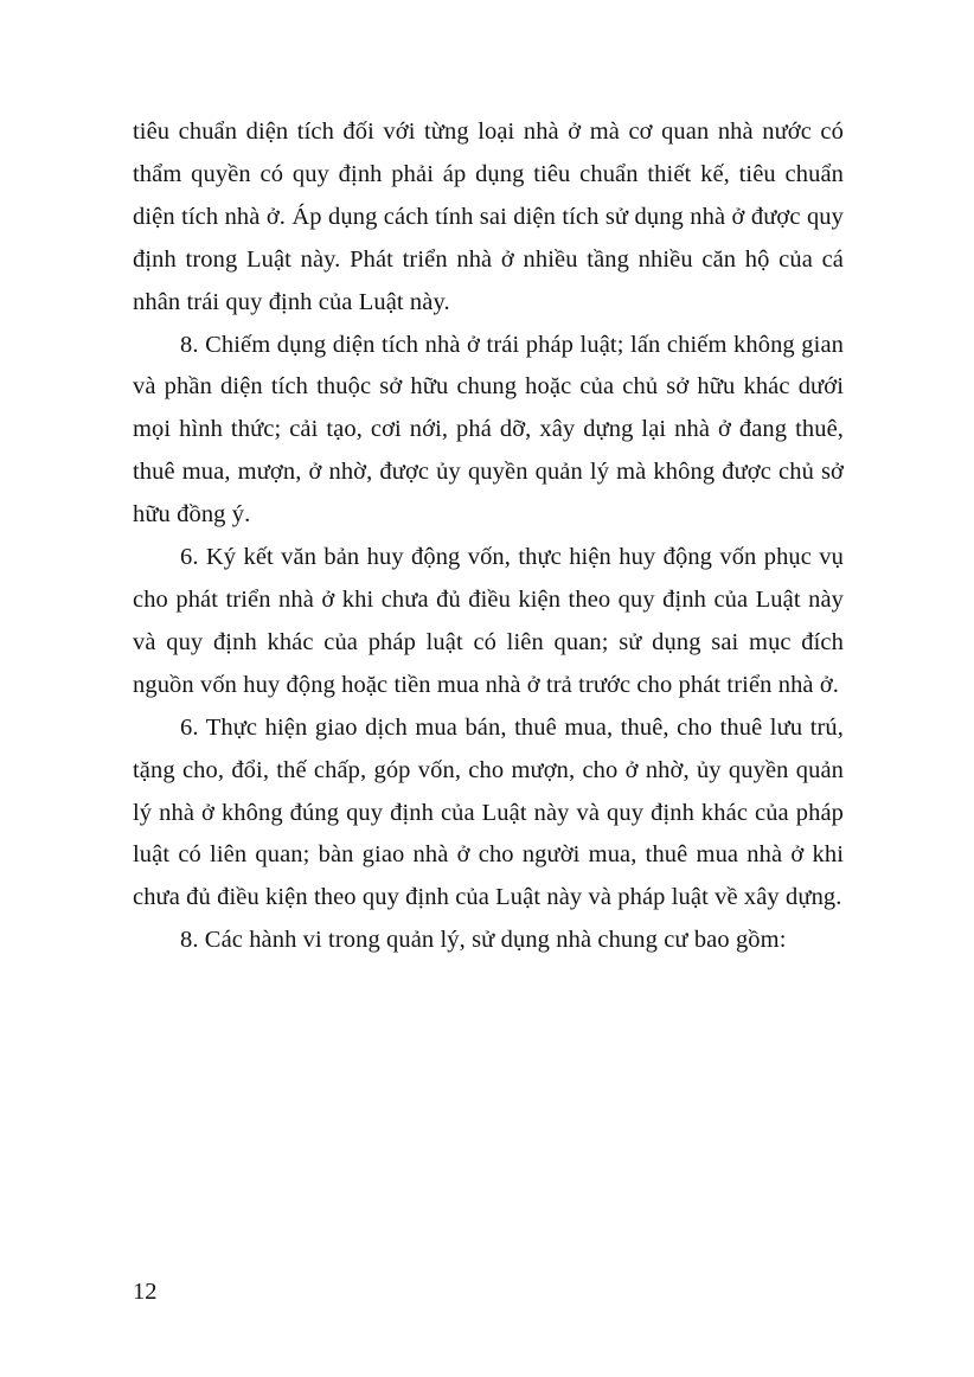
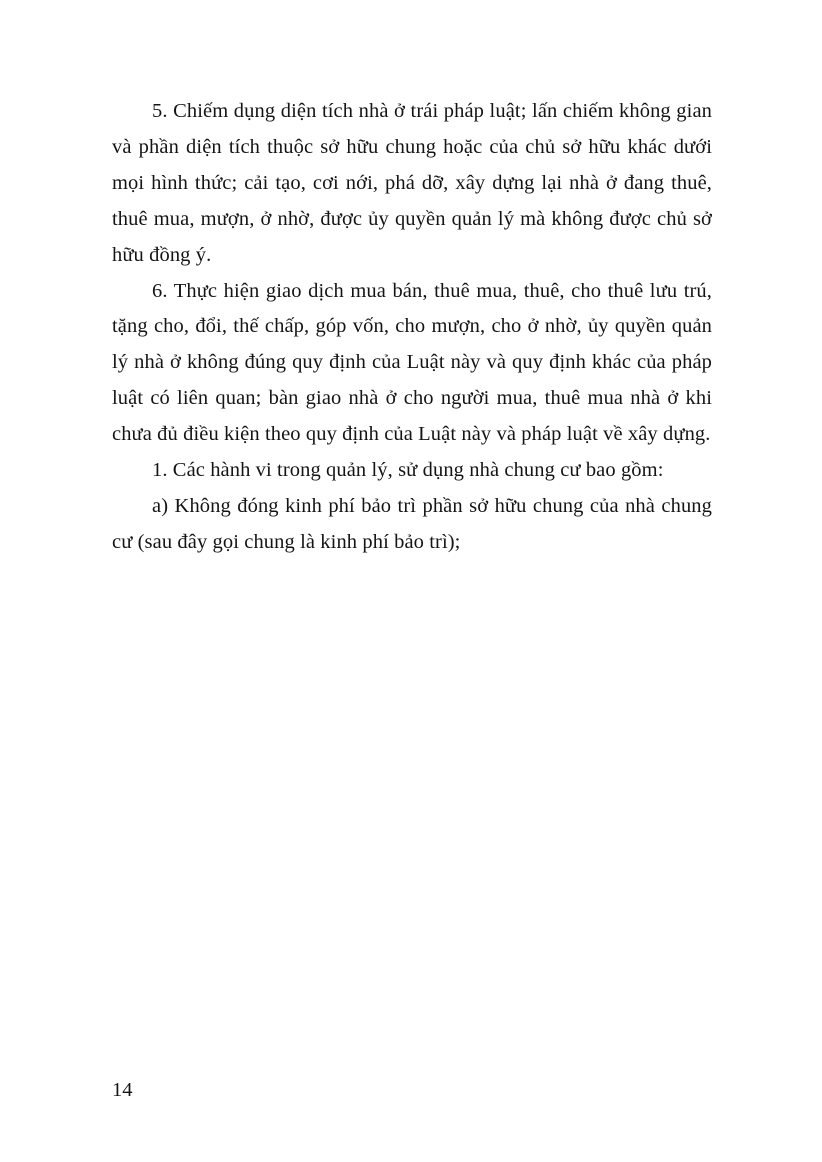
- tiêu chuẩn diện tích đối với từng loại nhà ở mà cơ quan nhà nước có thẩm quyền có quy định phải áp dụng tiêu chuẩn thiết kế, tiêu chuẩn diện tích nhà ở. Áp dụng cách tính sai diện tích sử dụng nhà ở được quy định trong Luật này. Phát triển nhà ở nhiều tầng nhiều căn hộ của cá nhân trái quy định của Luật này.
- 8. Chiếm dụng diện tích nhà ở trái pháp luật; lấn chiếm không gian và phần diện tích thuộc sở hữu chung hoặc của chủ sở hữu khác dưới mọi hình thức; cải tạo, cơi nới, phá dỡ, xây dựng lại nhà ở đang thuê, thuê mua, mượn, ở nhờ, được ủy quyền quản lý mà không được chủ sở hữu đồng ý.
+ 5. Chiếm dụng diện tích nhà ở trái pháp luật; lấn chiếm không gian và phần diện tích thuộc sở hữu chung hoặc của chủ sở hữu khác dưới mọi hình thức; cải tạo, cơi nới, phá dỡ, xây dựng lại nhà ở đang thuê, thuê mua, mượn, ở nhờ, được ủy quyền quản lý mà không được chủ sở hữu đồng ý.
- 6. Ký kết văn bản huy động vốn, thực hiện huy động vốn phục vụ cho phát triển nhà ở khi chưa đủ điều kiện theo quy định của Luật này và quy định khác của pháp luật có liên quan; sử dụng sai mục đích nguồn vốn huy động hoặc tiền mua nhà ở trả trước cho phát triển nhà ở.
  6. Thực hiện giao dịch mua bán, thuê mua, thuê, cho thuê lưu trú, tặng cho, đổi, thế chấp, góp vốn, cho mượn, cho ở nhờ, ủy quyền quản lý nhà ở không đúng quy định của Luật này và quy định khác của pháp luật có liên quan; bàn giao nhà ở cho người mua, thuê mua nhà ở khi chưa đủ điều kiện theo quy định của Luật này và pháp luật về xây dựng.
- 8. Các hành vi trong quản lý, sử dụng nhà chung cư bao gồm:
+ 1. Các hành vi trong quản lý, sử dụng nhà chung cư bao gồm:
+ a) Không đóng kinh phí bảo trì phần sở hữu chung của nhà chung cư (sau đây gọi chung là kinh phí bảo trì);
- 12
+ 14
